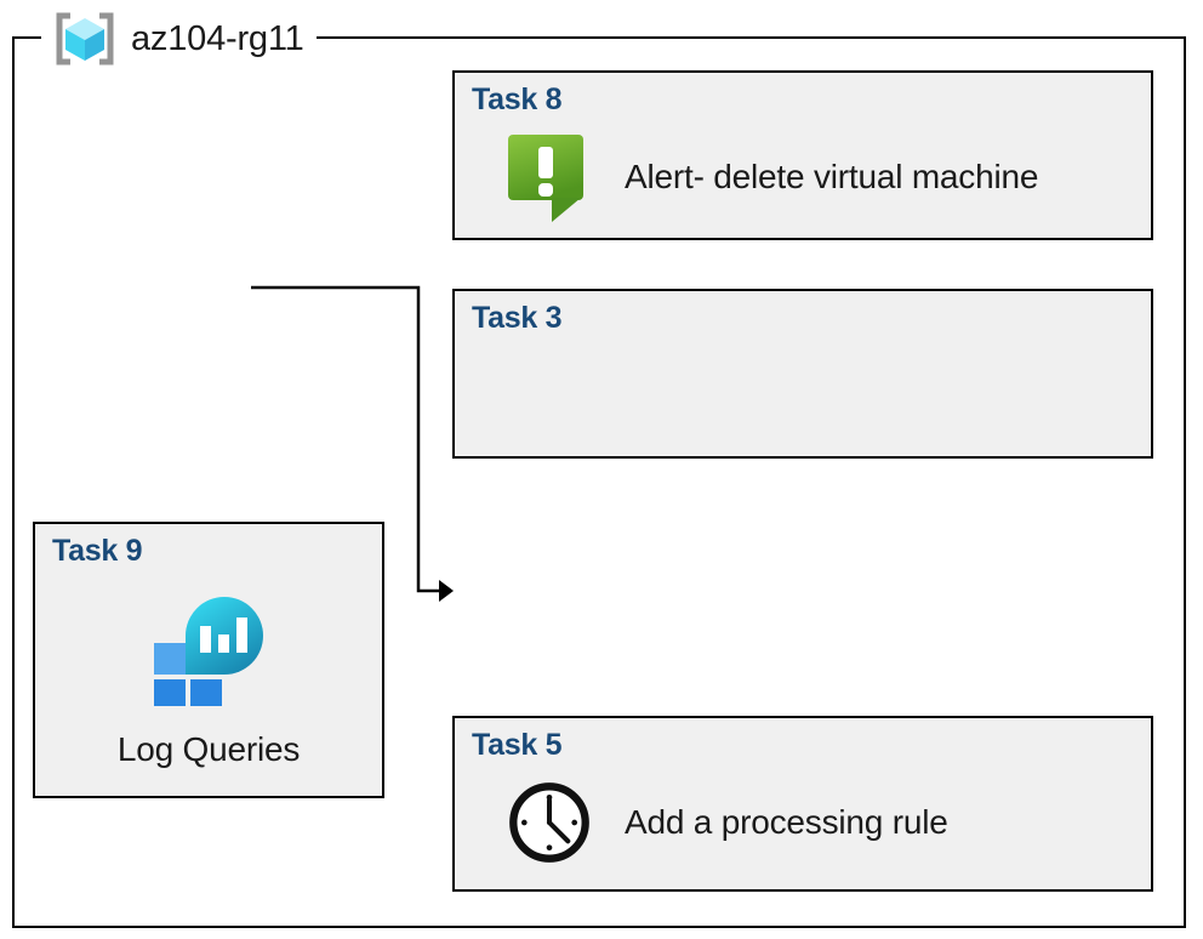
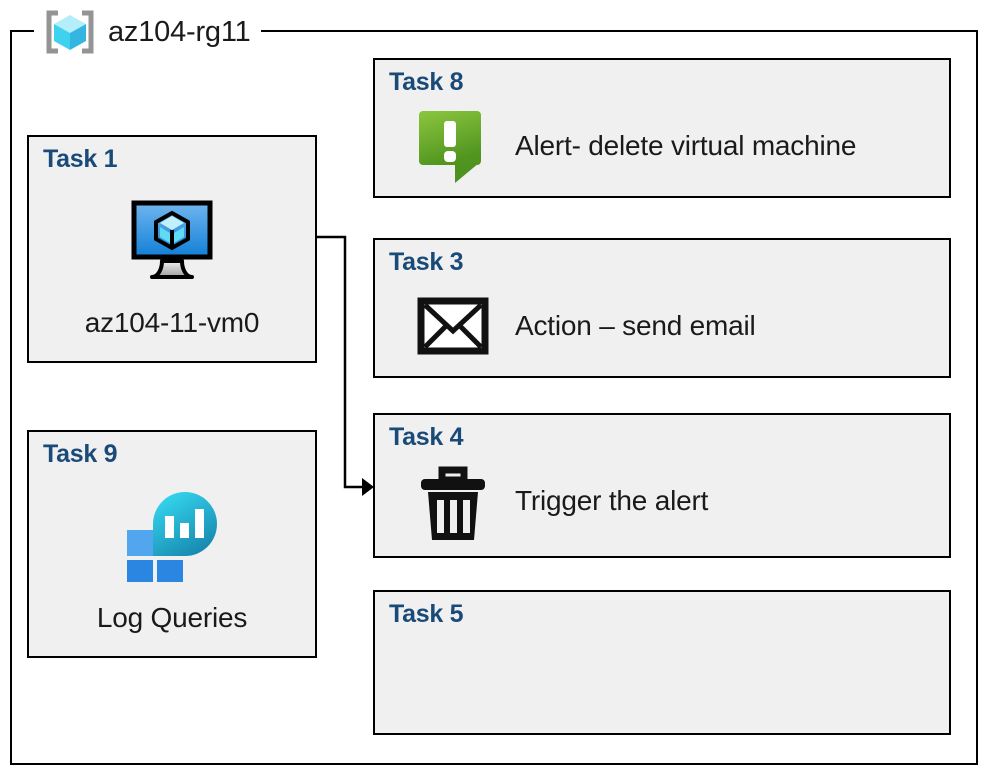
  az104-rg11
+ Task 1
+ az104-11-vm0
  Task 9
  Log Queries
  Task 8
  Alert- delete virtual machine
  Task 3
+ Action – send email
+ Task 4
+ Trigger the alert
  Task 5
- Add a processing rule
